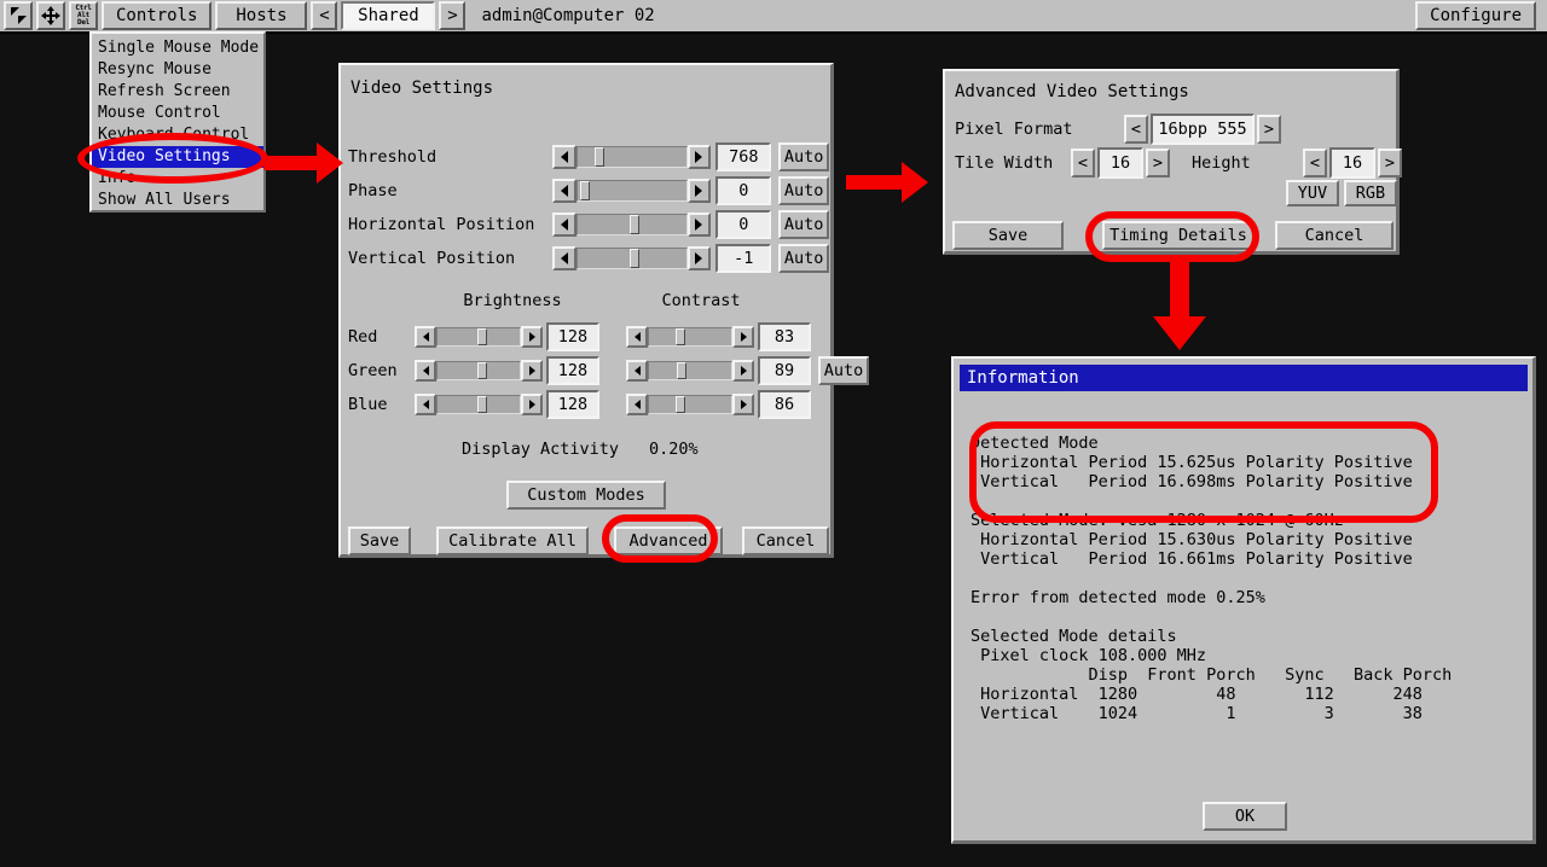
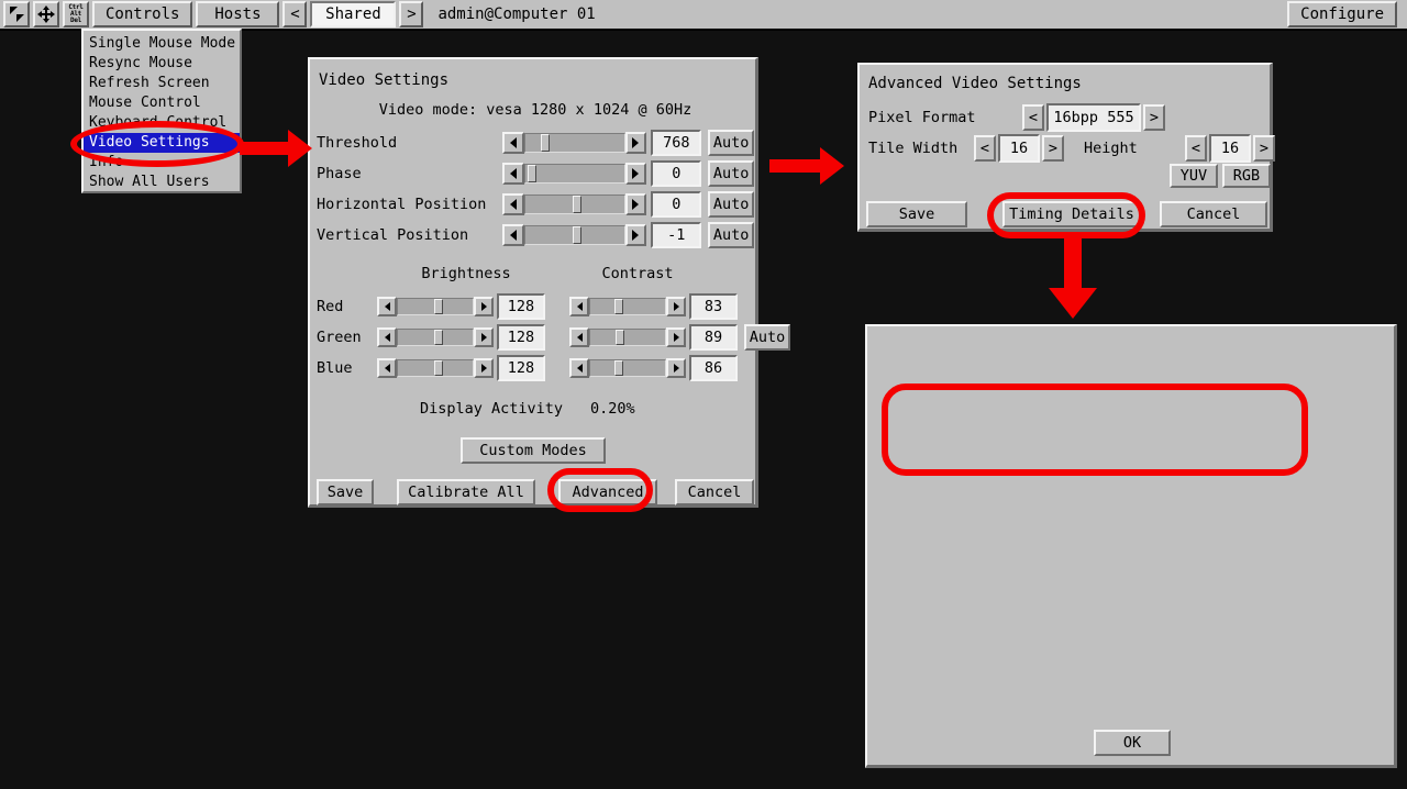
  Controls
  Hosts
  <
  Shared
  >
- admin@Computer 02
+ admin@Computer 01
  Configure
  Single Mouse Mode
  Resync Mouse
  Refresh Screen
  Mouse Control
  Keyboard Control
  Video Settings
  Info
  Show All Users
  Video Settings
+ Video mode: vesa 1280 x 1024 @ 60Hz
  Threshold
  768
  Auto
  Phase
  0
  Auto
  Horizontal Position
  0
  Auto
  Vertical Position
  -1
  Auto
  Brightness
  Contrast
  Red
  128
  83
  Green
  128
  89
  Auto
  Blue
  128
  86
  Display Activity
  0.20%
  Custom Modes
  Save
  Calibrate All
  Advanced
  Cancel
  Advanced Video Settings
  Pixel Format
  <
  16bpp 555
  >
  Tile Width
  <
  16
  >
  Height
  <
  16
  >
  YUV
  RGB
  Save
  Timing Details
  Cancel
- Information
- Detected Mode
- Horizontal Period 15.625us Polarity Positive
- Vertical Period 16.698ms Polarity Positive
- Selected Mode: vesa 1280 x 1024 @ 60Hz
- Horizontal Period 15.630us Polarity Positive
- Vertical Period 16.661ms Polarity Positive
- Error from detected mode 0.25%
- Selected Mode details
- Pixel clock 108.000 MHz
- Disp Front Porch Sync Back Porch
- Horizontal 1280 48 112 248
- Vertical 1024 1 3 38
  OK
